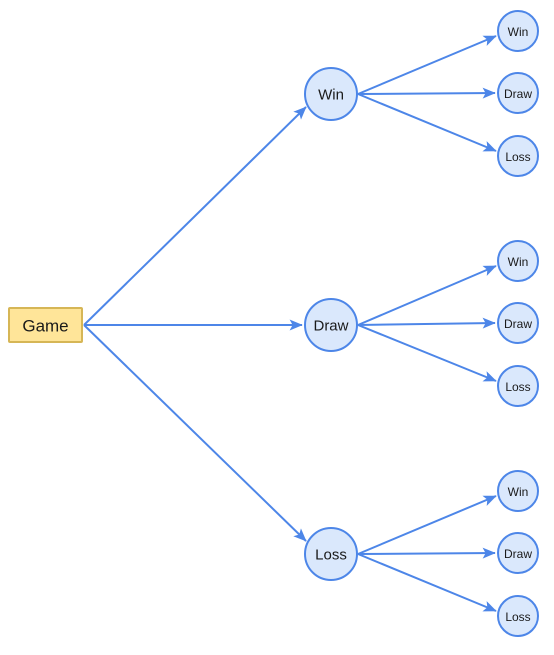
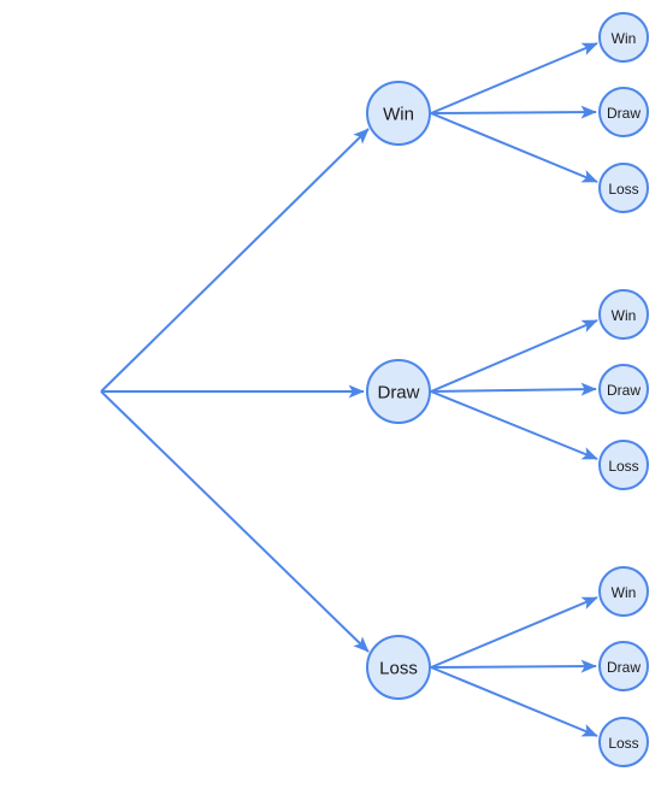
- Game
  Win
  Draw
  Loss
  Win
  Draw
  Loss
  Win
  Draw
  Loss
  Win
  Draw
  Loss
